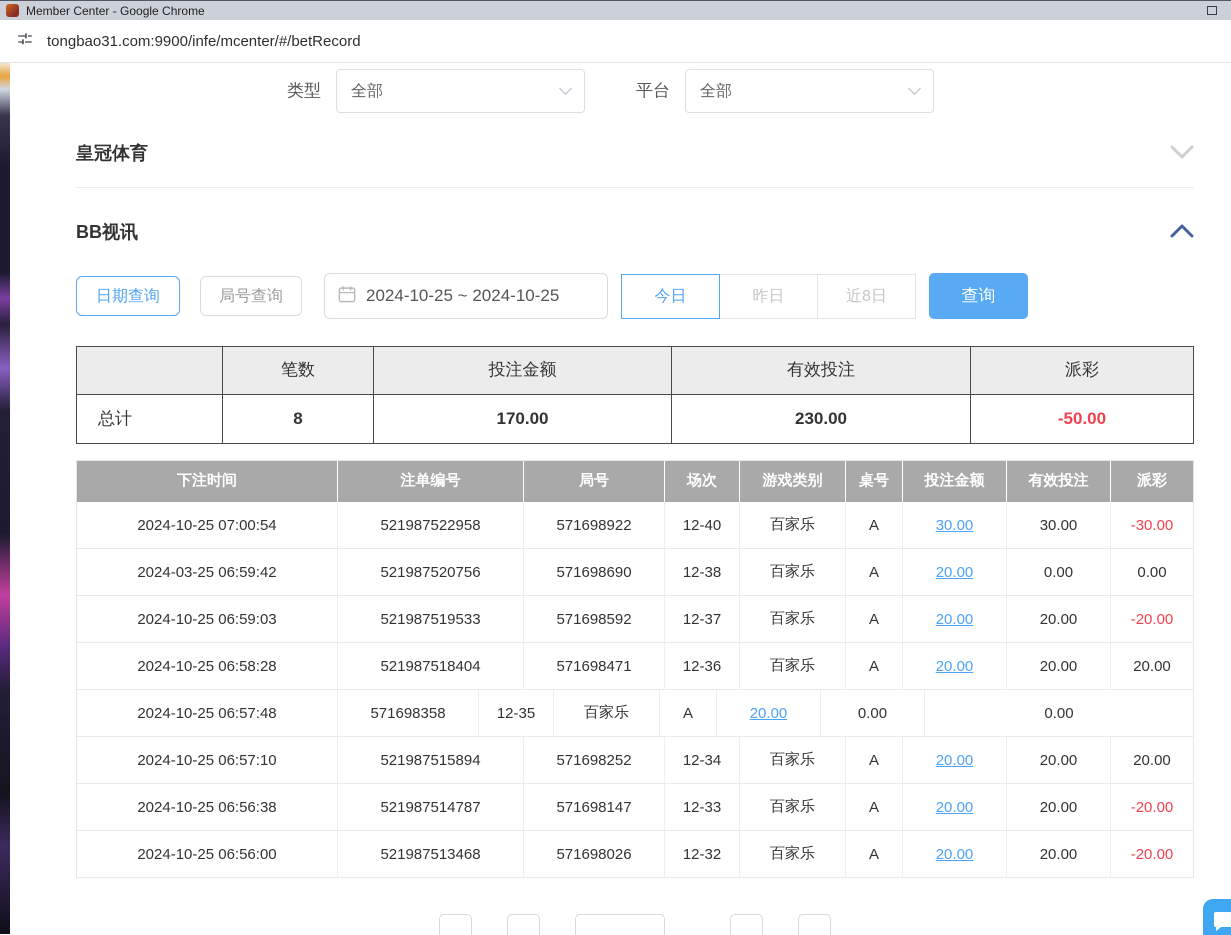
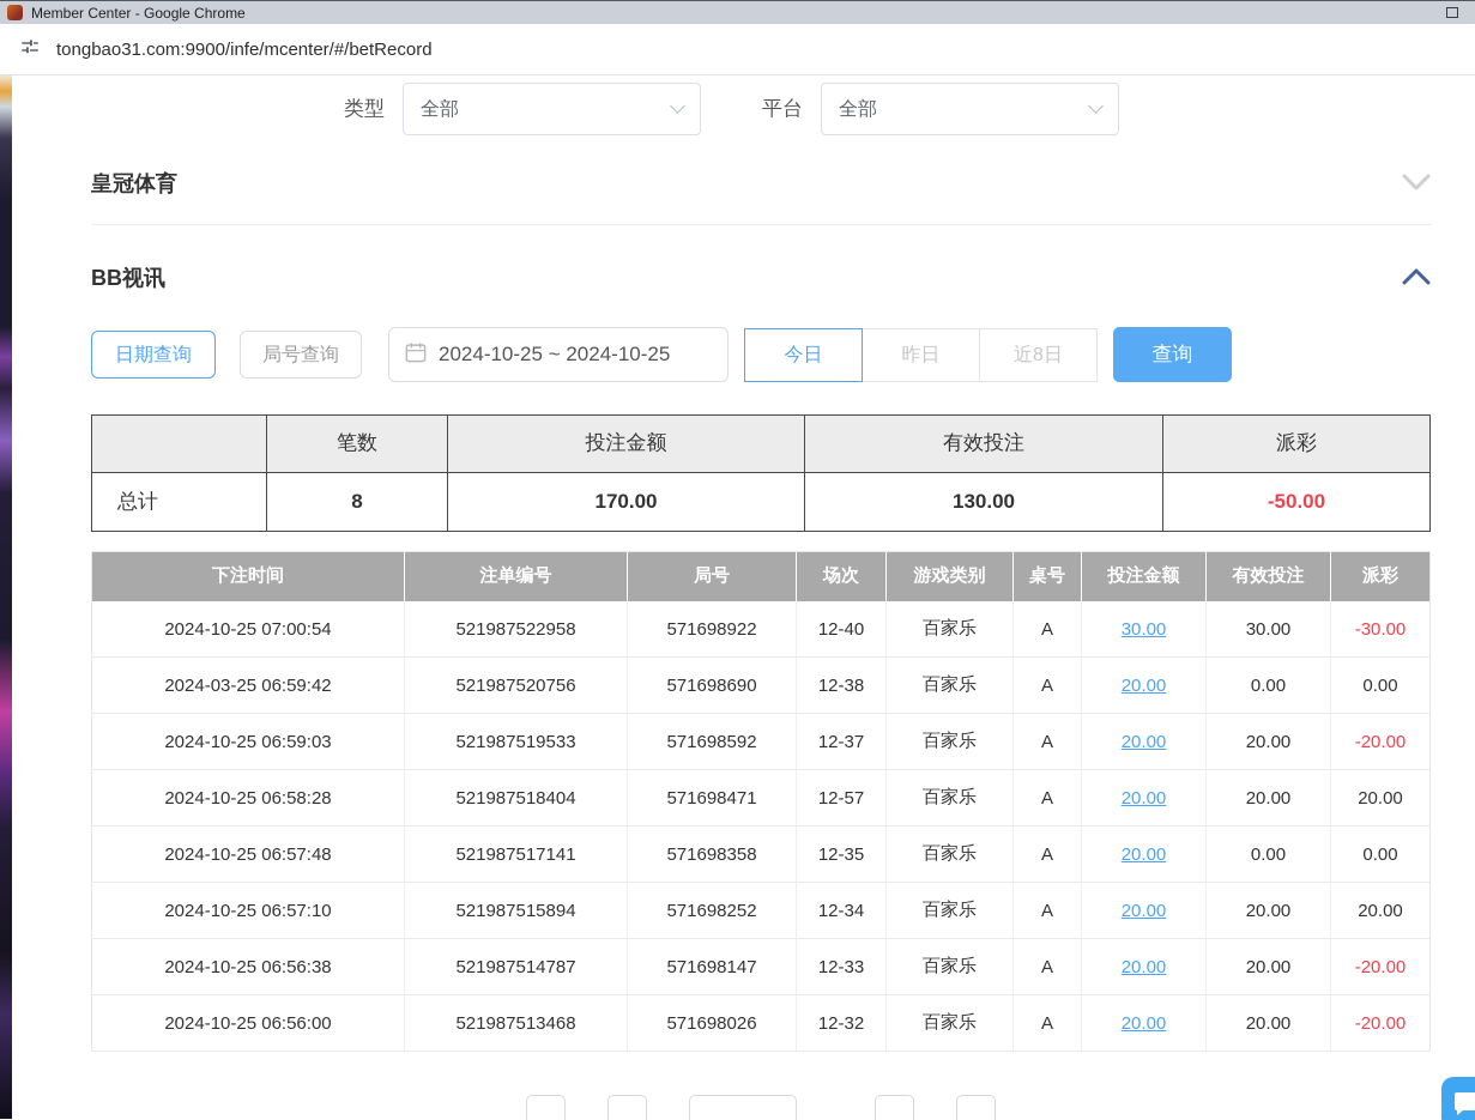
  Member Center - Google Chrome
  tongbao31.com:9900/infe/mcenter/#/betRecord
  类型
  全部
  平台
  全部
  皇冠体育
  BB视讯
  日期查询
  局号查询
  2024-10-25 ~ 2024-10-25
  今日
  昨日
  近8日
  查询
  笔数
  投注金额
  有效投注
  派彩
  总计
  8
  170.00
- 230.00
+ 130.00
  -50.00
  下注时间
  注单编号
  局号
  场次
  游戏类别
  桌号
  投注金额
  有效投注
  派彩
  2024-10-25 07:00:54
  521987522958
  571698922
  12-40
  百家乐
  A
  30.00
  30.00
  -30.00
  2024-03-25 06:59:42
  521987520756
  571698690
  12-38
  百家乐
  A
  20.00
  0.00
  0.00
  2024-10-25 06:59:03
  521987519533
  571698592
  12-37
  百家乐
  A
  20.00
  20.00
  -20.00
  2024-10-25 06:58:28
  521987518404
  571698471
- 12-36
+ 12-57
  百家乐
  A
  20.00
  20.00
  20.00
  2024-10-25 06:57:48
+ 521987517141
  571698358
  12-35
  百家乐
  A
  20.00
  0.00
  0.00
  2024-10-25 06:57:10
  521987515894
  571698252
  12-34
  百家乐
  A
  20.00
  20.00
  20.00
  2024-10-25 06:56:38
  521987514787
  571698147
  12-33
  百家乐
  A
  20.00
  20.00
  -20.00
  2024-10-25 06:56:00
  521987513468
  571698026
  12-32
  百家乐
  A
  20.00
  20.00
  -20.00
